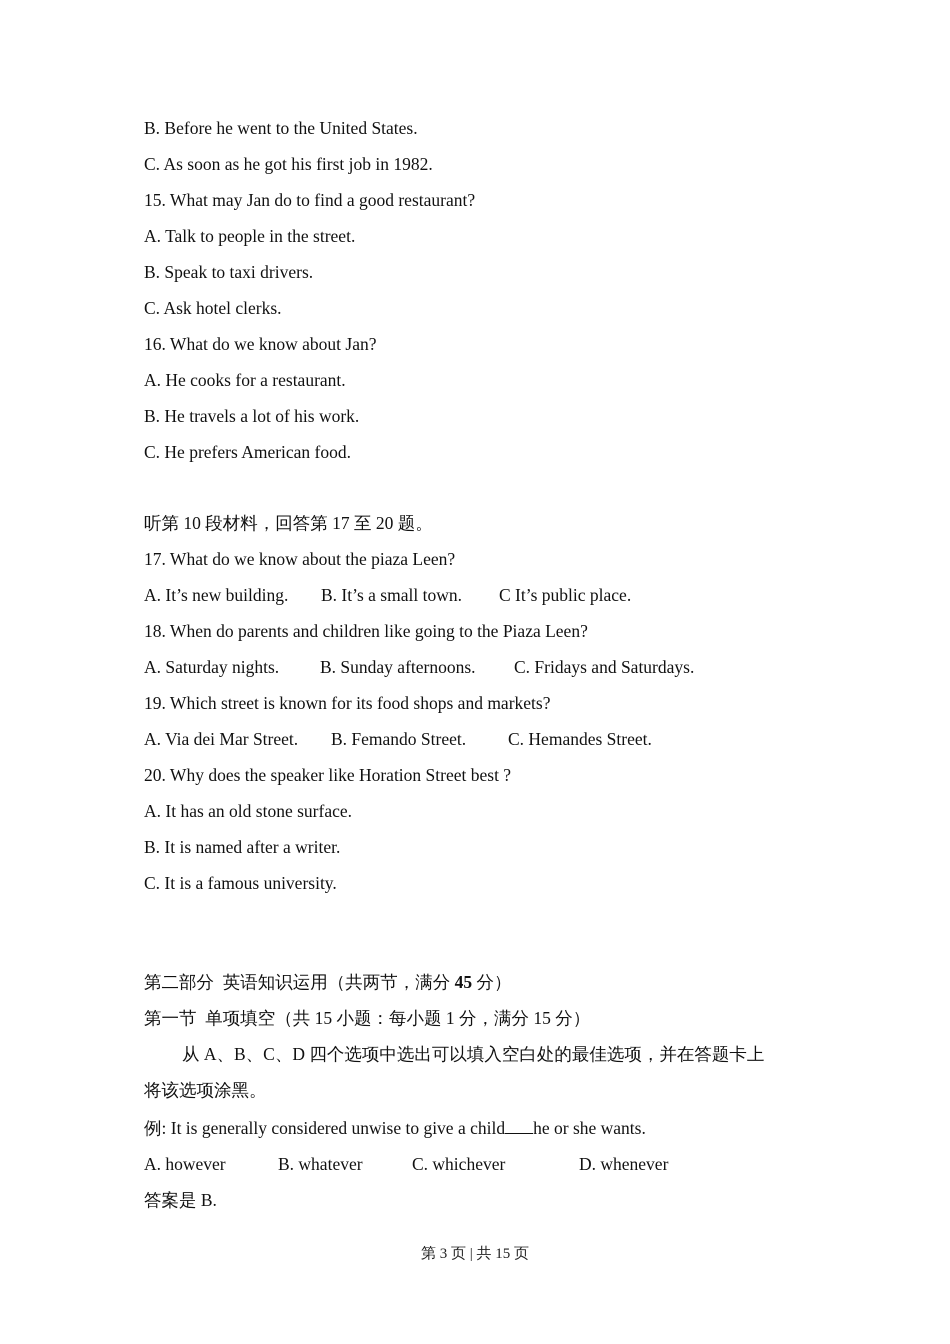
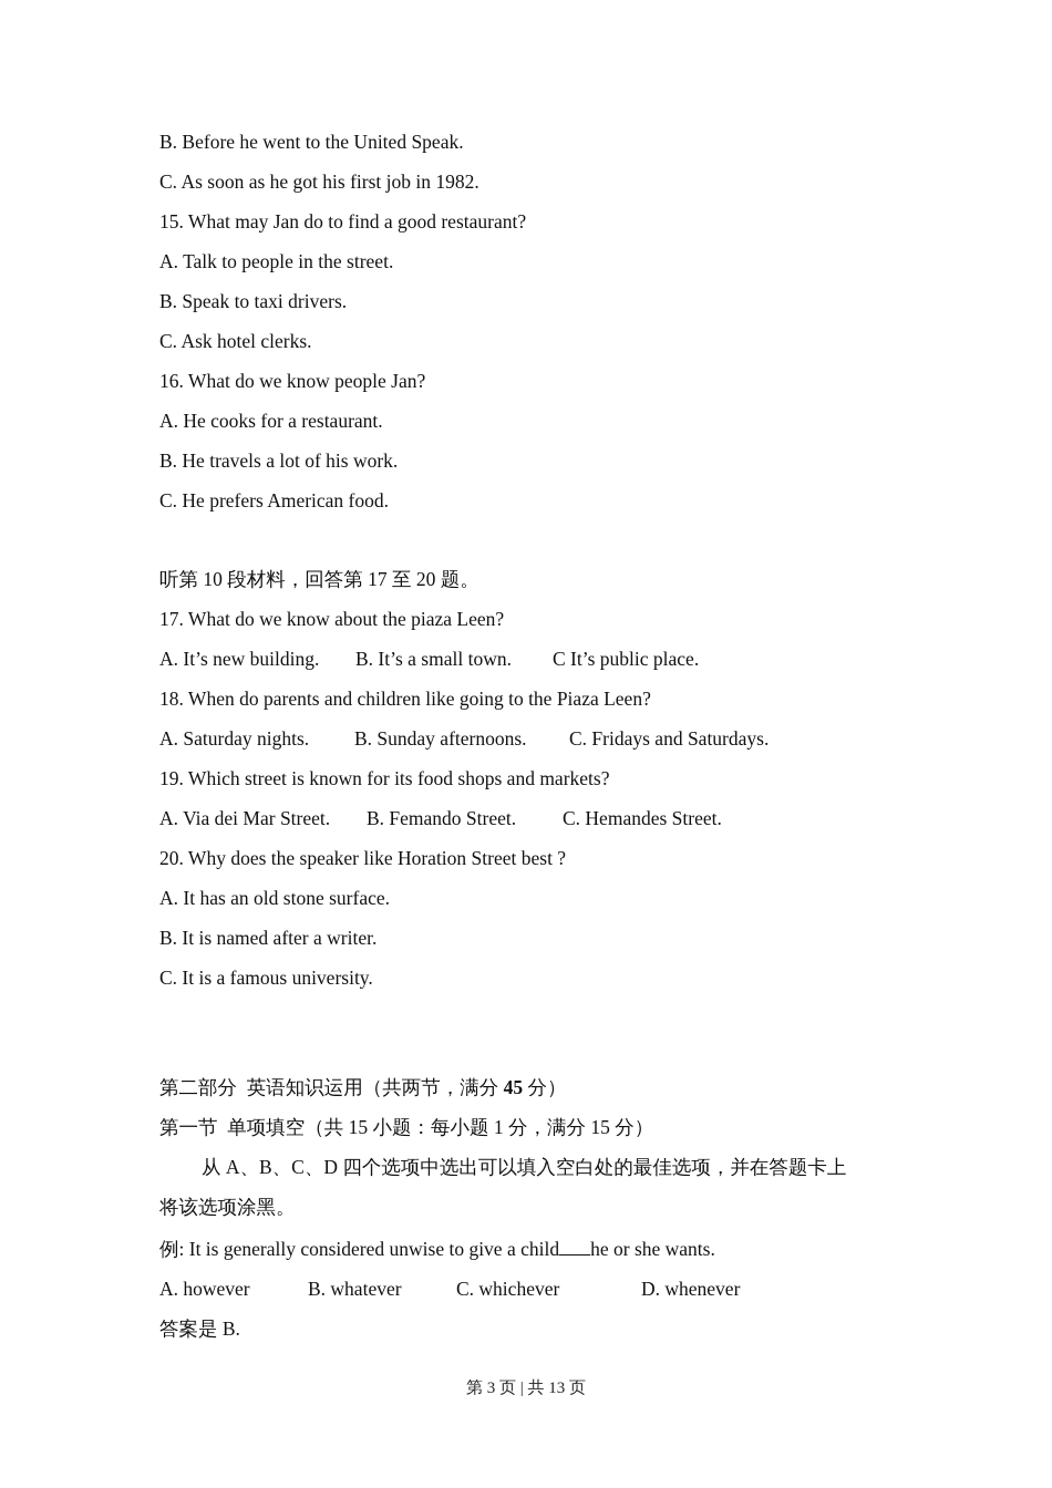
- B. Before he went to the United States.
+ B. Before he went to the United Speak.
  C. As soon as he got his first job in 1982.
  15. What may Jan do to find a good restaurant?
  A. Talk to people in the street.
  B. Speak to taxi drivers.
  C. Ask hotel clerks.
- 16. What do we know about Jan?
+ 16. What do we know people Jan?
  A. He cooks for a restaurant.
  B. He travels a lot of his work.
  C. He prefers American food.
  听第 10 段材料，回答第 17 至 20 题。
  17. What do we know about the piaza Leen?
  A. It’s new building.
  B. It’s a small town.
  C It’s public place.
  18. When do parents and children like going to the Piaza Leen?
  A. Saturday nights.
  B. Sunday afternoons.
  C. Fridays and Saturdays.
  19. Which street is known for its food shops and markets?
  A. Via dei Mar Street.
  B. Femando Street.
  C. Hemandes Street.
  20. Why does the speaker like Horation Street best ?
  A. It has an old stone surface.
  B. It is named after a writer.
  C. It is a famous university.
  第二部分 英语知识运用（共两节，满分 45 分）
  第一节 单项填空（共 15 小题：每小题 1 分，满分 15 分）
  从 A、B、C、D 四个选项中选出可以填入空白处的最佳选项，并在答题卡上
  将该选项涂黑。
  例: It is generally considered unwise to give a child he or she wants.
  A. however
  B. whatever
  C. whichever
  D. whenever
  答案是 B.
- 第 3 页 | 共 15 页
+ 第 3 页 | 共 13 页
